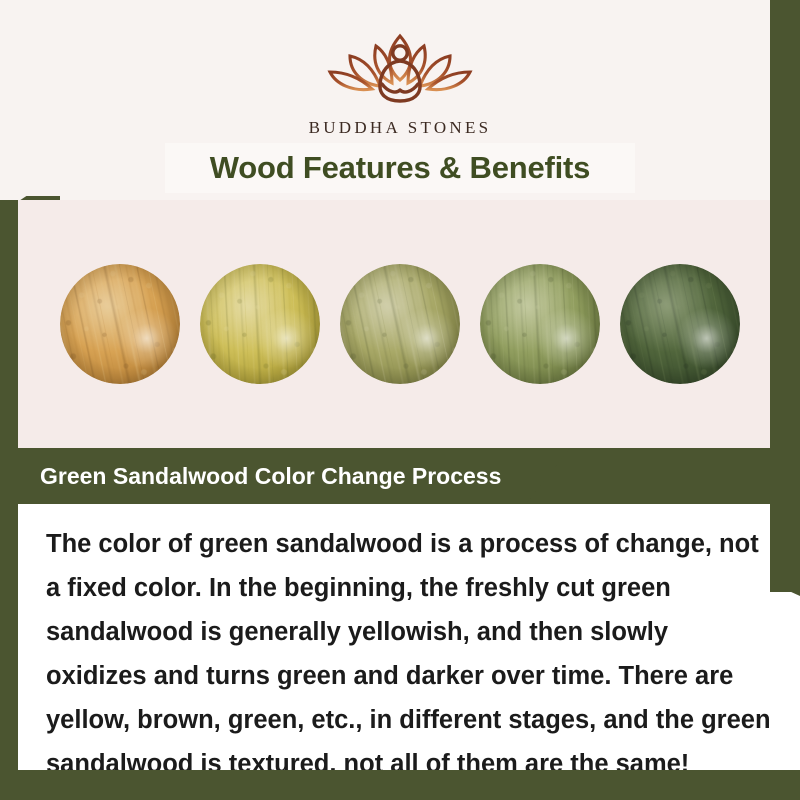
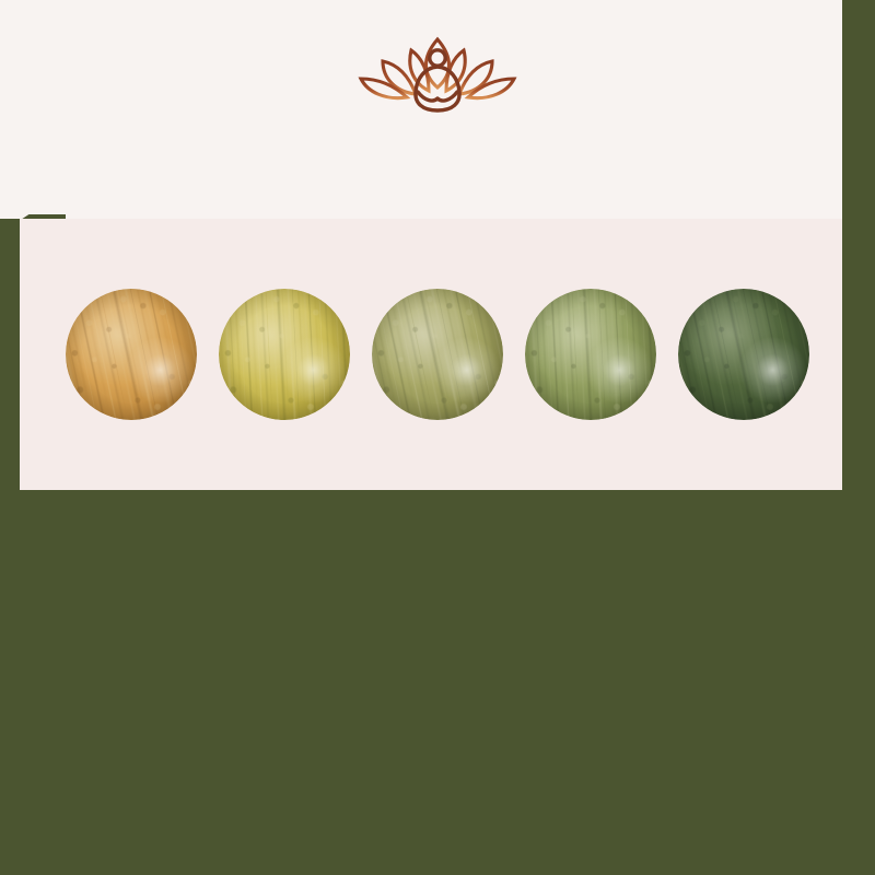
- BUDDHA STONES
- Wood Features & Benefits
- Green Sandalwood Color Change Process
- The color of green sandalwood is a process of change, not a fixed color. In the beginning, the freshly cut green sandalwood is generally yellowish, and then slowly oxidizes and turns green and darker over time. There are yellow, brown, green, etc., in different stages, and the green sandalwood is textured, not all of them are the same!
